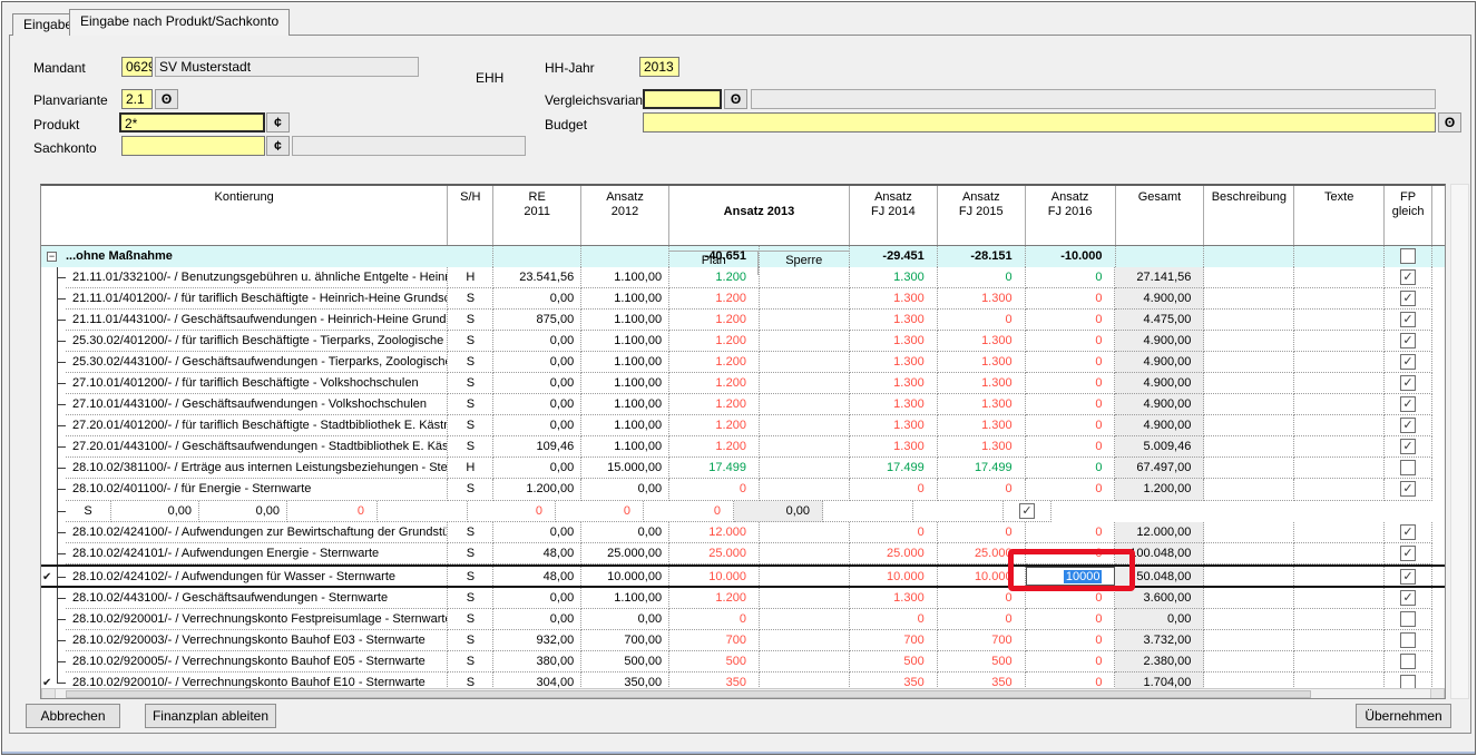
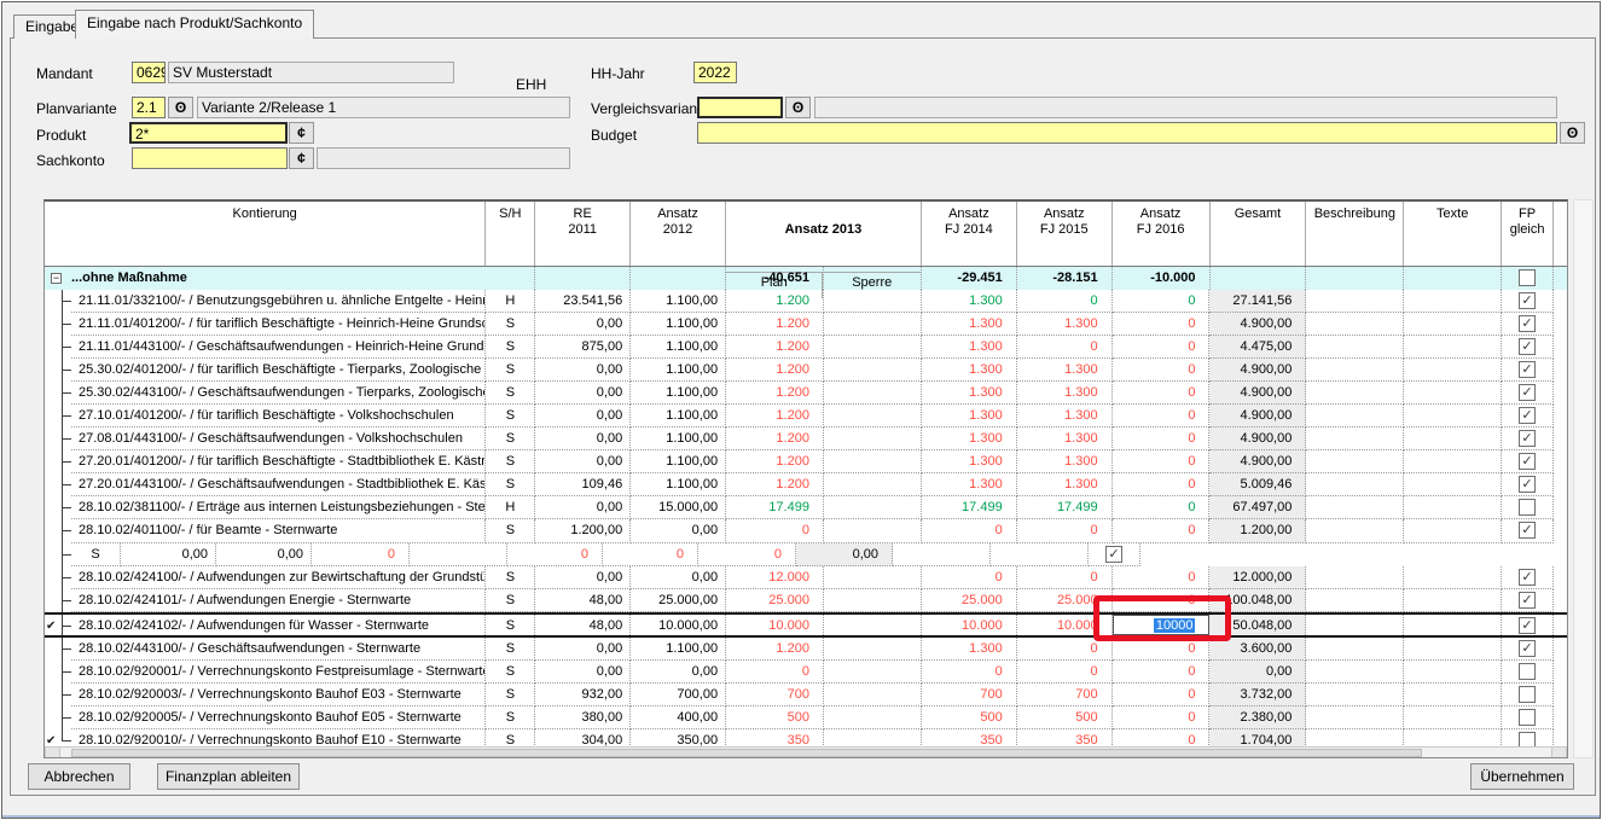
  Eingab
  Eingabe nach Produkt/Sachkonto
  Mandant
  Planvariante
  Produkt
  Sachkonto
  0629
  SV Musterstadt
  EHH
  2.1
  ʘ
+ Variante 2/Release 1
  2*
  ¢
  ¢
  HH-Jahr
- 2013
+ 2022
  Vergleichsvarian
  ʘ
  Budget
  ʘ
  Kontierung
  S/H
  RE
  2011
  Ansatz
  2012
  Ansatz 2013
  Plan
  Sperre
  Ansatz
  FJ 2014
  Ansatz
  FJ 2015
  Ansatz
  FJ 2016
  Gesamt
  Beschreibung
  Texte
  FP
  gleich
  −
  ...ohne Maßnahme
  -40.651
  -29.451
  -28.151
  -10.000
  21.11.01/332100/- / Benutzungsgebühren u. ähnliche Entgelte - Heinr
  H
  23.541,56
  1.100,00
  1.200
  1.300
  0
  0
  27.141,56
  ✓
  21.11.01/401200/- / für tariflich Beschäftigte - Heinrich-Heine Grundsc
  S
  0,00
  1.100,00
  1.200
  1.300
  1.300
  0
  4.900,00
  ✓
  21.11.01/443100/- / Geschäftsaufwendungen - Heinrich-Heine Grund
  S
  875,00
  1.100,00
  1.200
  1.300
  0
  0
  4.475,00
  ✓
  25.30.02/401200/- / für tariflich Beschäftigte - Tierparks, Zoologische
  S
  0,00
  1.100,00
  1.200
  1.300
  1.300
  0
  4.900,00
  ✓
  25.30.02/443100/- / Geschäftsaufwendungen - Tierparks, Zoologisch
  S
  0,00
  1.100,00
  1.200
  1.300
  1.300
  0
  4.900,00
  ✓
  27.10.01/401200/- / für tariflich Beschäftigte - Volkshochschulen
  S
  0,00
  1.100,00
  1.200
  1.300
  1.300
  0
  4.900,00
  ✓
- 27.10.01/443100/- / Geschäftsaufwendungen - Volkshochschulen
+ 27.08.01/443100/- / Geschäftsaufwendungen - Volkshochschulen
  S
  0,00
  1.100,00
  1.200
  1.300
  1.300
  0
  4.900,00
  ✓
  27.20.01/401200/- / für tariflich Beschäftigte - Stadtbibliothek E. Kästn
  S
  0,00
  1.100,00
  1.200
  1.300
  1.300
  0
  4.900,00
  ✓
  27.20.01/443100/- / Geschäftsaufwendungen - Stadtbibliothek E. Käs
  S
  109,46
  1.100,00
  1.200
  1.300
  1.300
  0
  5.009,46
  ✓
  28.10.02/381100/- / Erträge aus internen Leistungsbeziehungen - Ste
  H
  0,00
  15.000,00
  17.499
  17.499
  17.499
  0
  67.497,00
- 28.10.02/401100/- / für Energie - Sternwarte
+ 28.10.02/401100/- / für Beamte - Sternwarte
  S
  1.200,00
  0,00
  0
  0
  0
  0
  1.200,00
  ✓
  S
  0,00
  0,00
  0
  0
  0
  0
  0,00
  ✓
  28.10.02/424100/- / Aufwendungen zur Bewirtschaftung der Grundstü
  S
  0,00
  0,00
  12.000
  0
  0
  0
  12.000,00
  ✓
  28.10.02/424101/- / Aufwendungen Energie - Sternwarte
  S
  48,00
  25.000,00
  25.000
  25.000
  25.000
  0
  100.048,00
  ✓
  ✔
  28.10.02/424102/- / Aufwendungen für Wasser - Sternwarte
  S
  48,00
  10.000,00
  10.000
  10.000
  10.000
  10000
  50.048,00
  ✓
  28.10.02/443100/- / Geschäftsaufwendungen - Sternwarte
  S
  0,00
  1.100,00
  1.200
  1.300
  0
  0
  3.600,00
  ✓
  28.10.02/920001/- / Verrechnungskonto Festpreisumlage - Sternwart
  S
  0,00
  0,00
  0
  0
  0
  0
  0,00
  28.10.02/920003/- / Verrechnungskonto Bauhof E03 - Sternwarte
  S
  932,00
  700,00
  700
  700
  700
  0
  3.732,00
  28.10.02/920005/- / Verrechnungskonto Bauhof E05 - Sternwarte
  S
  380,00
- 500,00
+ 400,00
  500
  500
  500
  0
  2.380,00
  ✔
  28.10.02/920010/- / Verrechnungskonto Bauhof E10 - Sternwarte
  S
  304,00
  350,00
  350
  350
  350
  0
  1.704,00
  Abbrechen
  Finanzplan ableiten
  Übernehmen
